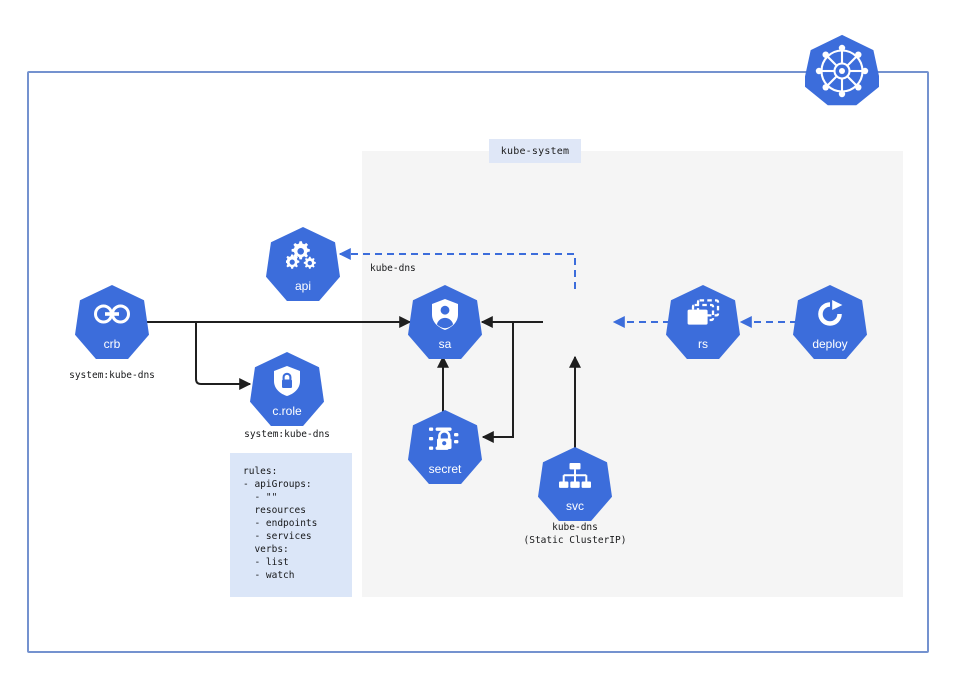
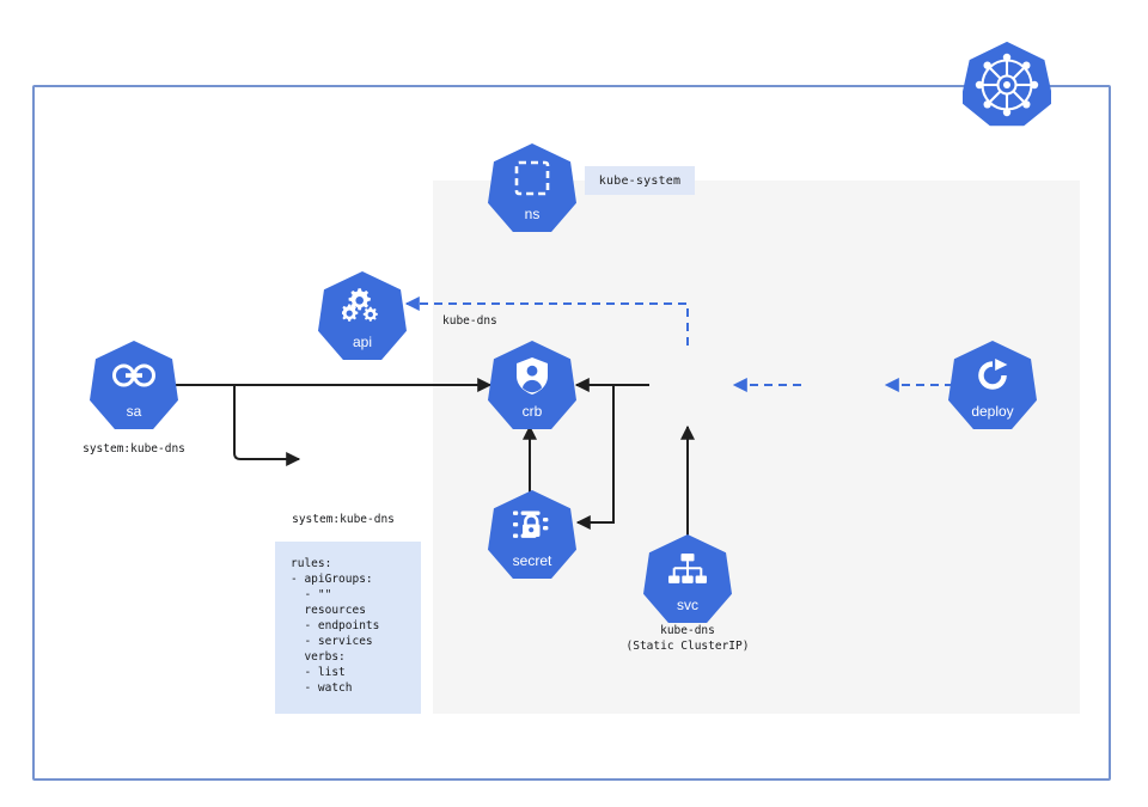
  kube-system
+ ns
  api
- crb
+ sa
  system:kube-dns
- c.role
  system:kube-dns
- sa
+ crb
  kube-dns
  secret
  svc
  kube-dns
  (Static ClusterIP)
- rs
  deploy
  rules:
  - apiGroups:
  - ""
  resources
  - endpoints
  - services
  verbs:
  - list
  - watch
